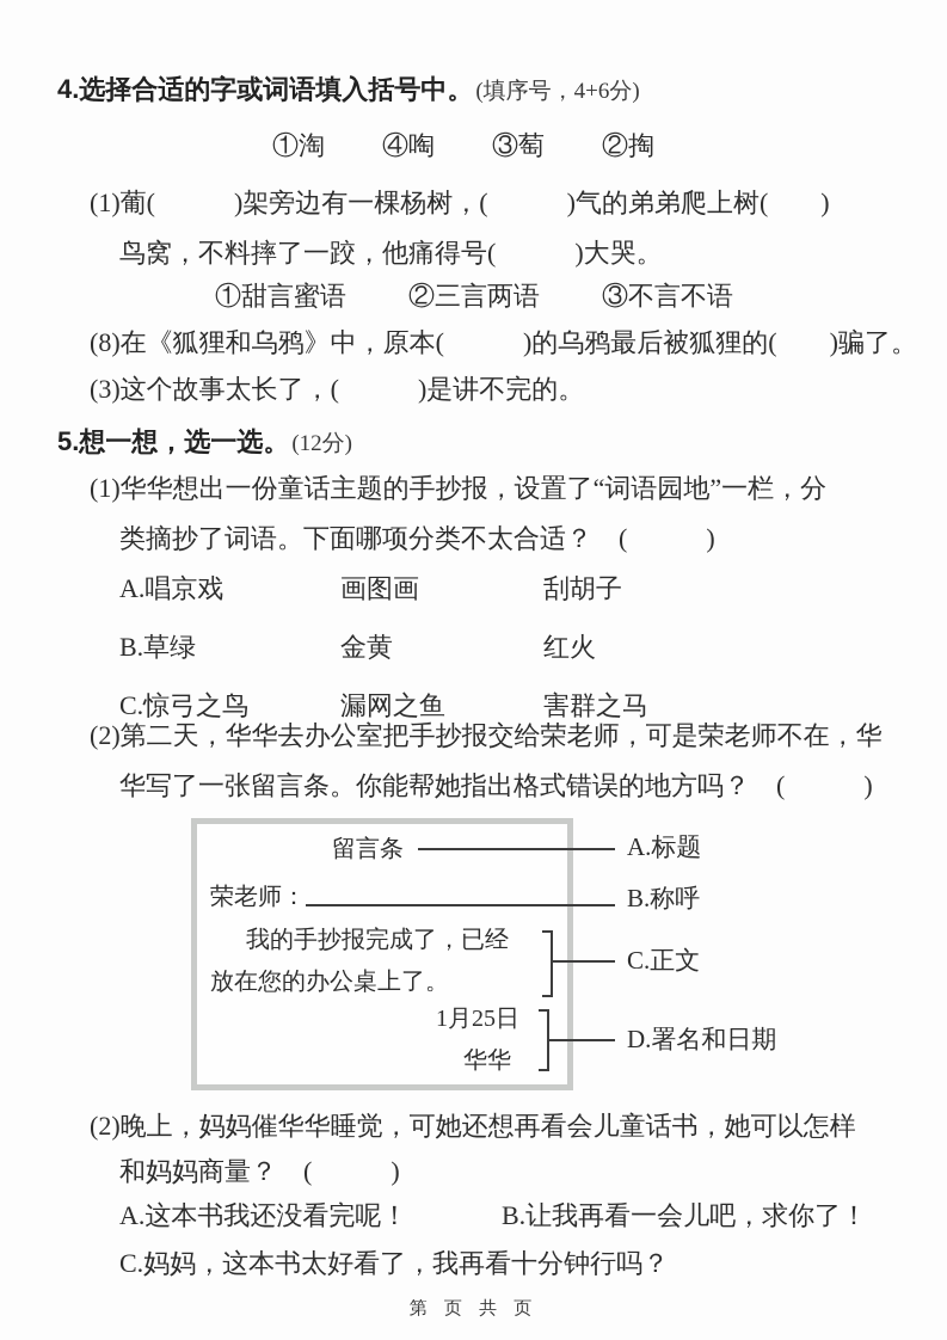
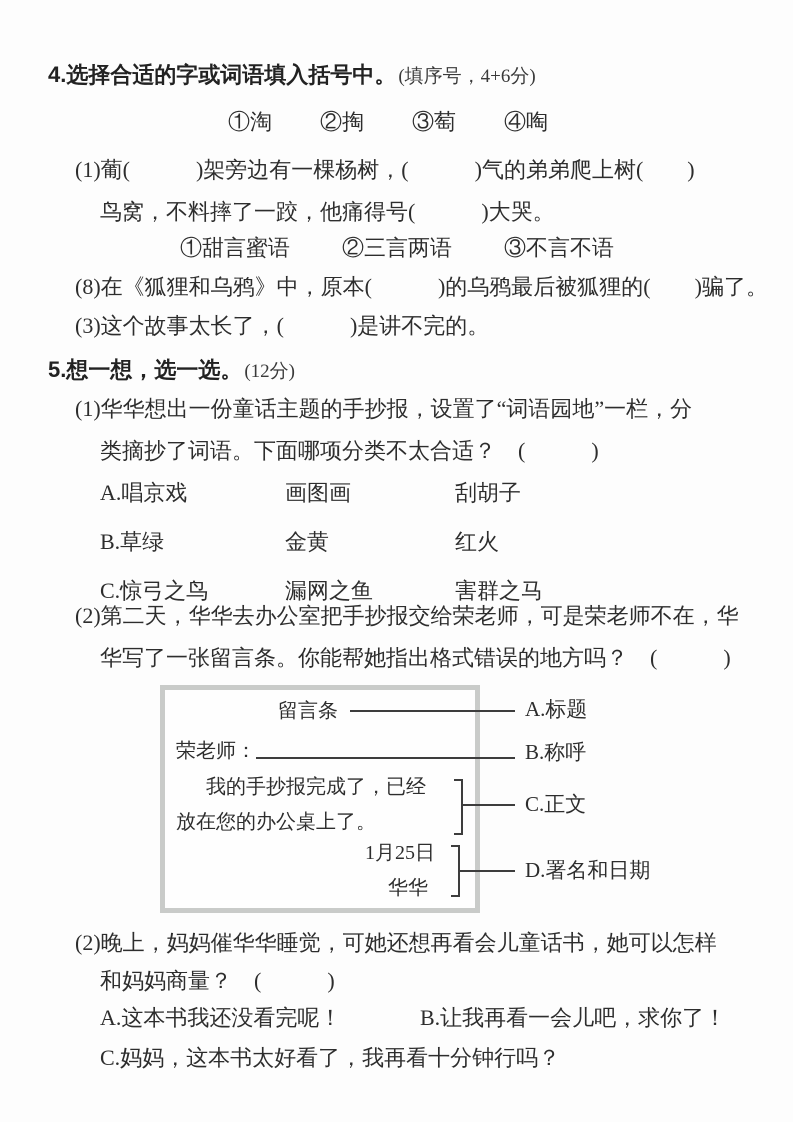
  4.选择合适的字或词语填入括号中。(填序号，4+6分)
  ①淘
- ④啕
+ ②掏
  ③萄
- ②掏
+ ④啕
  (1)葡( )架旁边有一棵杨树，( )气的弟弟爬上树( )
  鸟窝，不料摔了一跤，他痛得号( )大哭。
  ①甜言蜜语
  ②三言两语
  ③不言不语
  (8)在《狐狸和乌鸦》中，原本( )的乌鸦最后被狐狸的( )骗了。
  (3)这个故事太长了，( )是讲不完的。
  5.想一想，选一选。(12分)
  (1)华华想出一份童话主题的手抄报，设置了“词语园地”一栏，分
  类摘抄了词语。下面哪项分类不太合适？ ( )
  A.唱京戏
  画图画
  刮胡子
  B.草绿
  金黄
  红火
  C.惊弓之鸟
  漏网之鱼
  害群之马
  (2)第二天，华华去办公室把手抄报交给荣老师，可是荣老师不在，华
  华写了一张留言条。你能帮她指出格式错误的地方吗？ ( )
  留言条
  A.标题
  荣老师：
  B.称呼
  我的手抄报完成了，已经
  放在您的办公桌上了。
  C.正文
  1月25日
  华华
  D.署名和日期
  (2)晚上，妈妈催华华睡觉，可她还想再看会儿童话书，她可以怎样
  和妈妈商量？ ( )
  A.这本书我还没看完呢！
  B.让我再看一会儿吧，求你了！
  C.妈妈，这本书太好看了，我再看十分钟行吗？
- 第 页 共 页
